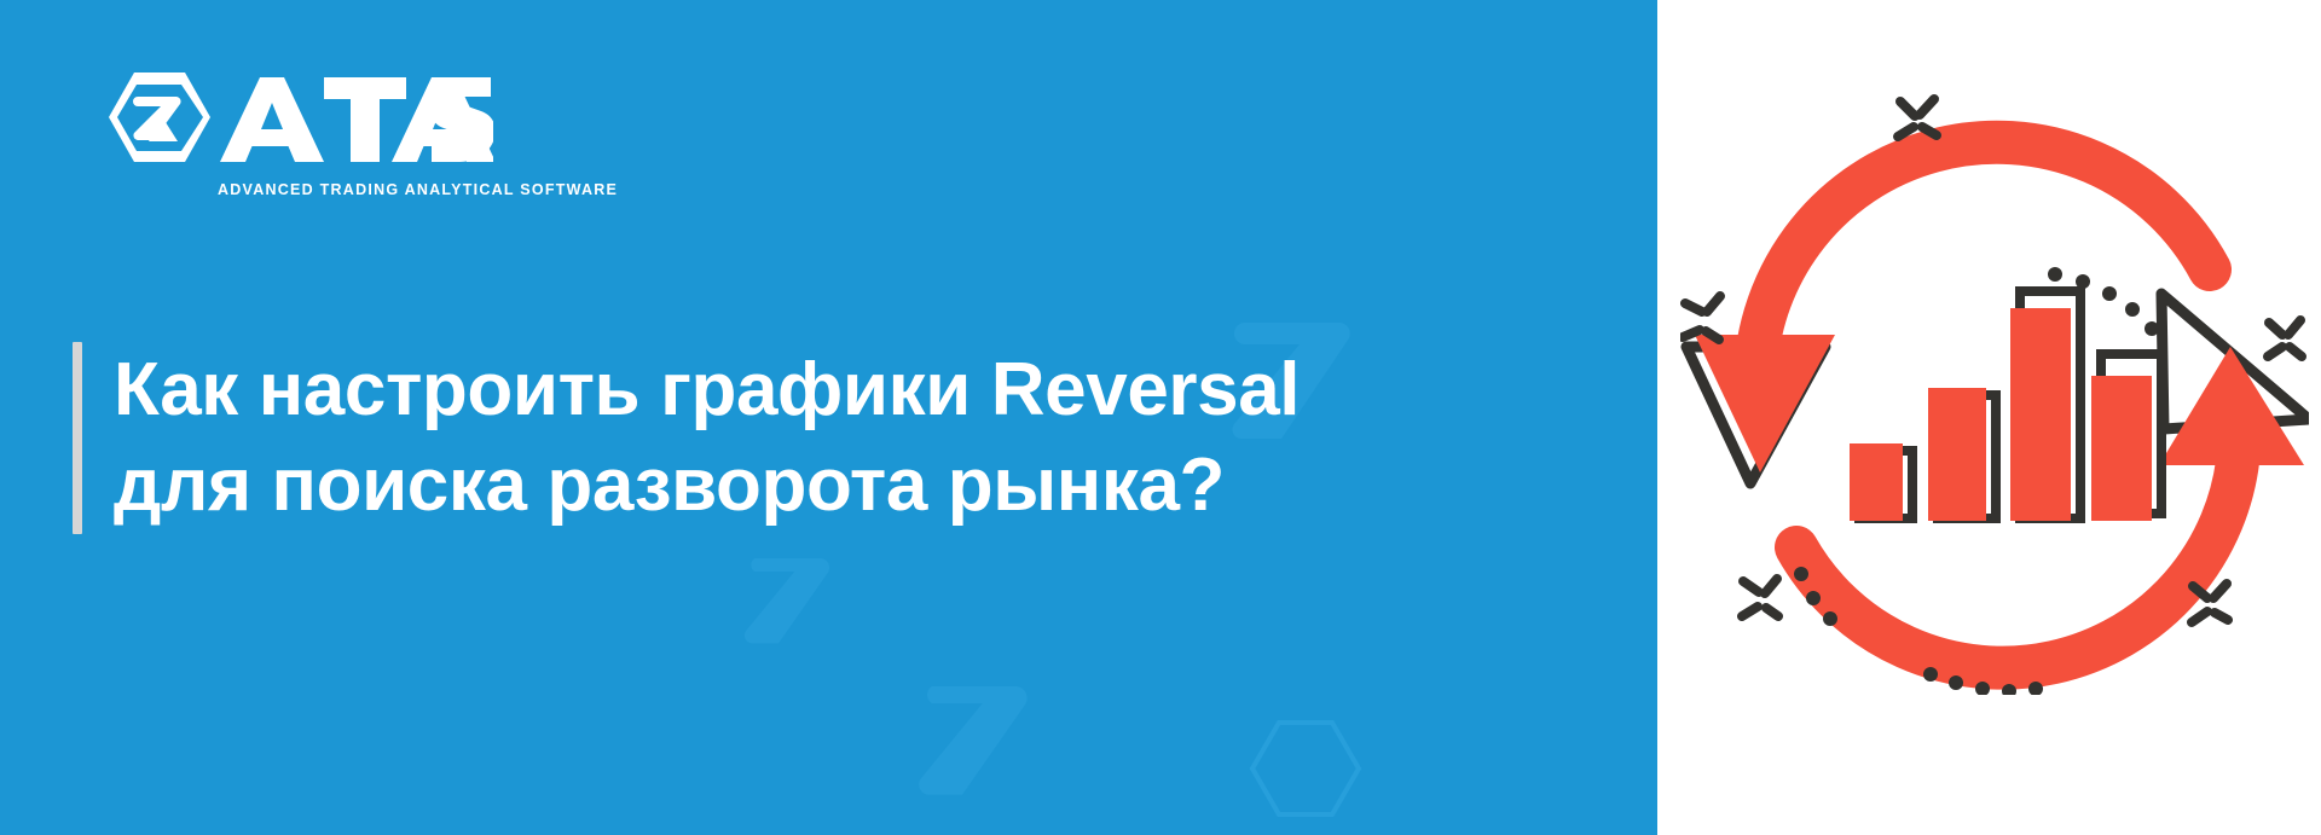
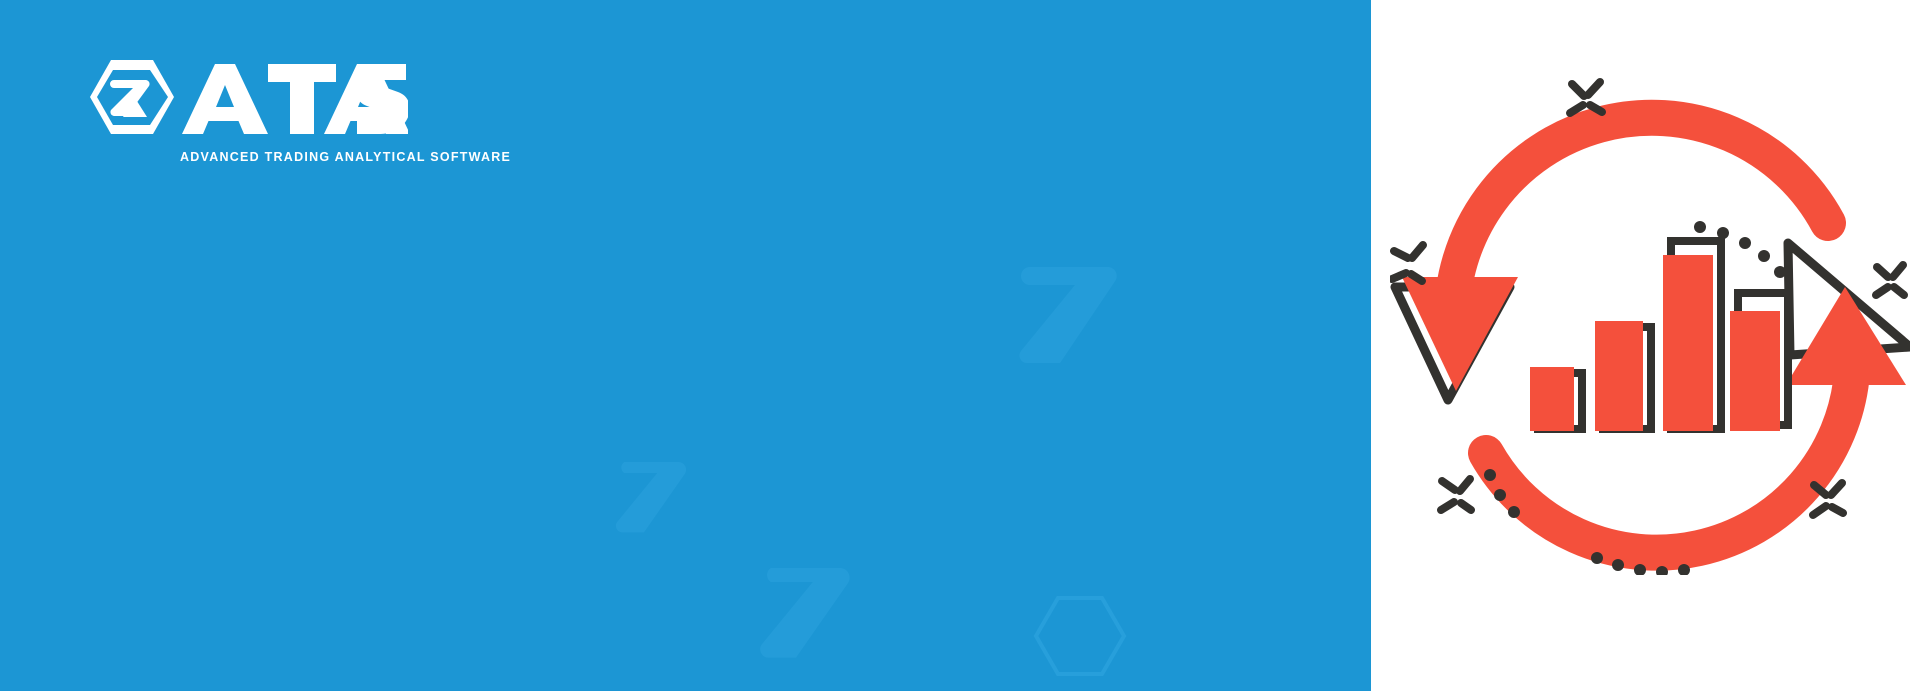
  ADVANCED TRADING ANALYTICAL SOFTWARE
- Как настроить графики Reversal
- для поиска разворота рынка?
